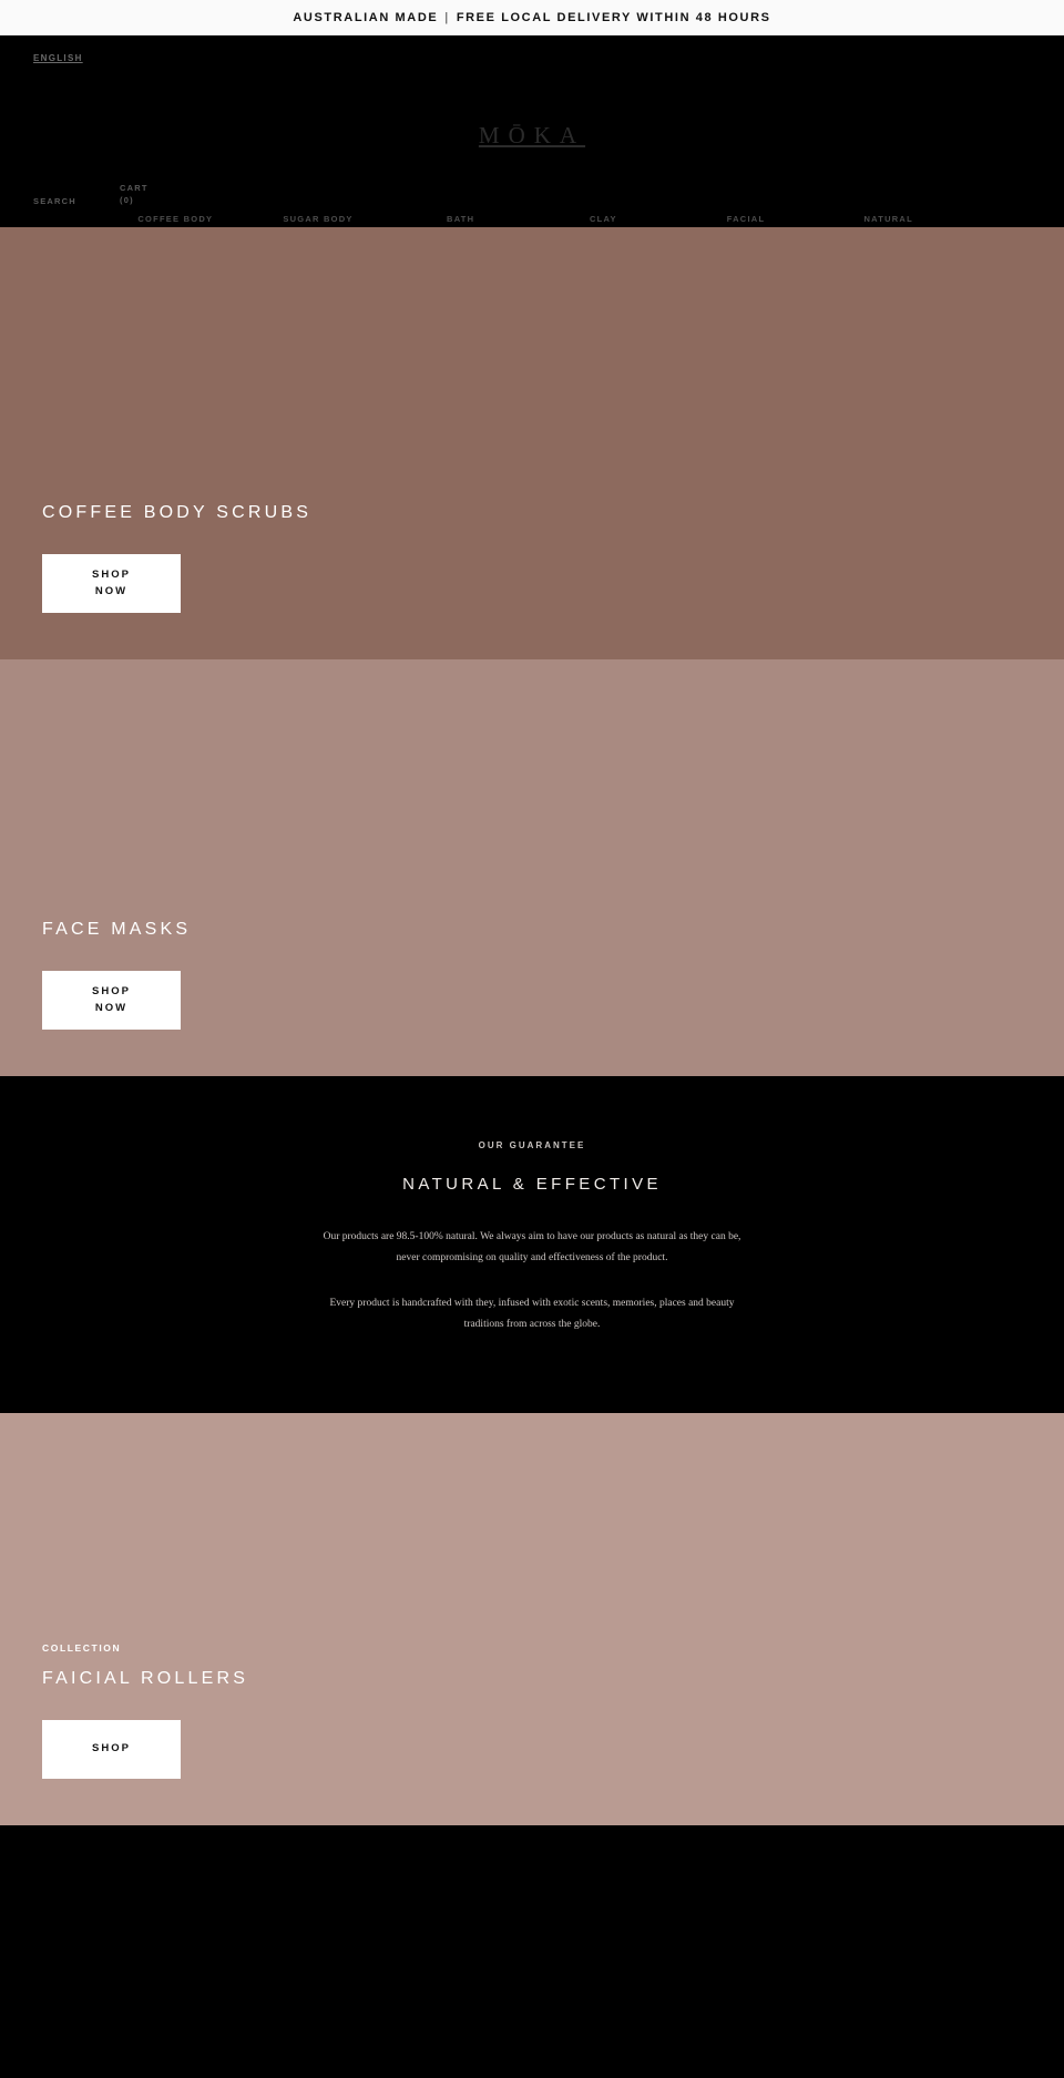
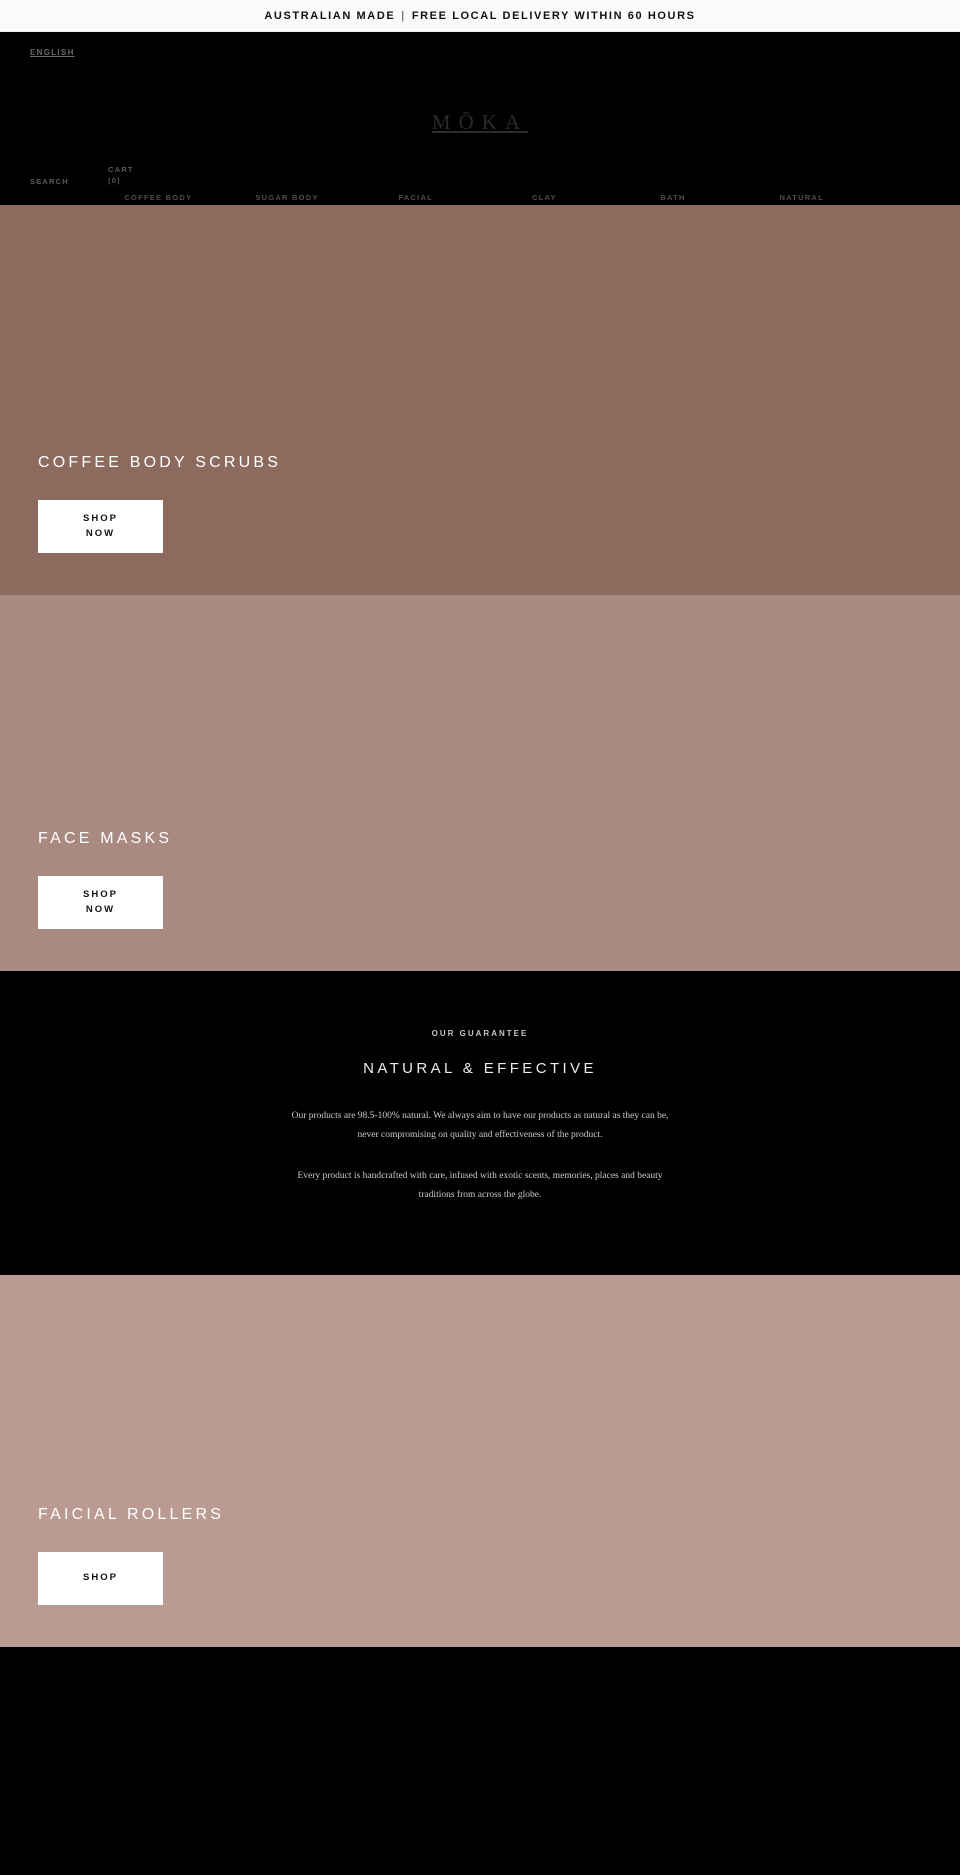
  AUSTRALIAN MADE
  |
- FREE LOCAL DELIVERY WITHIN 48 HOURS
+ FREE LOCAL DELIVERY WITHIN 60 HOURS
  ENGLISH
  MŌKA
  SEARCH
  CART
  (0)
  COFFEE BODY
  SUGAR BODY
- BATH
+ FACIAL
  CLAY
- FACIAL
+ BATH
  NATURAL
  COFFEE BODY SCRUBS
  SHOP
  NOW
  FACE MASKS
  SHOP
  NOW
  OUR GUARANTEE
  NATURAL & EFFECTIVE
  Our products are 98.5-100% natural. We always aim to have our products as natural as they can be, never compromising on quality and effectiveness of the product.
- Every product is handcrafted with they, infused with exotic scents, memories, places and beauty traditions from across the globe.
+ Every product is handcrafted with care, infused with exotic scents, memories, places and beauty traditions from across the globe.
- COLLECTION
  FAICIAL ROLLERS
  SHOP
